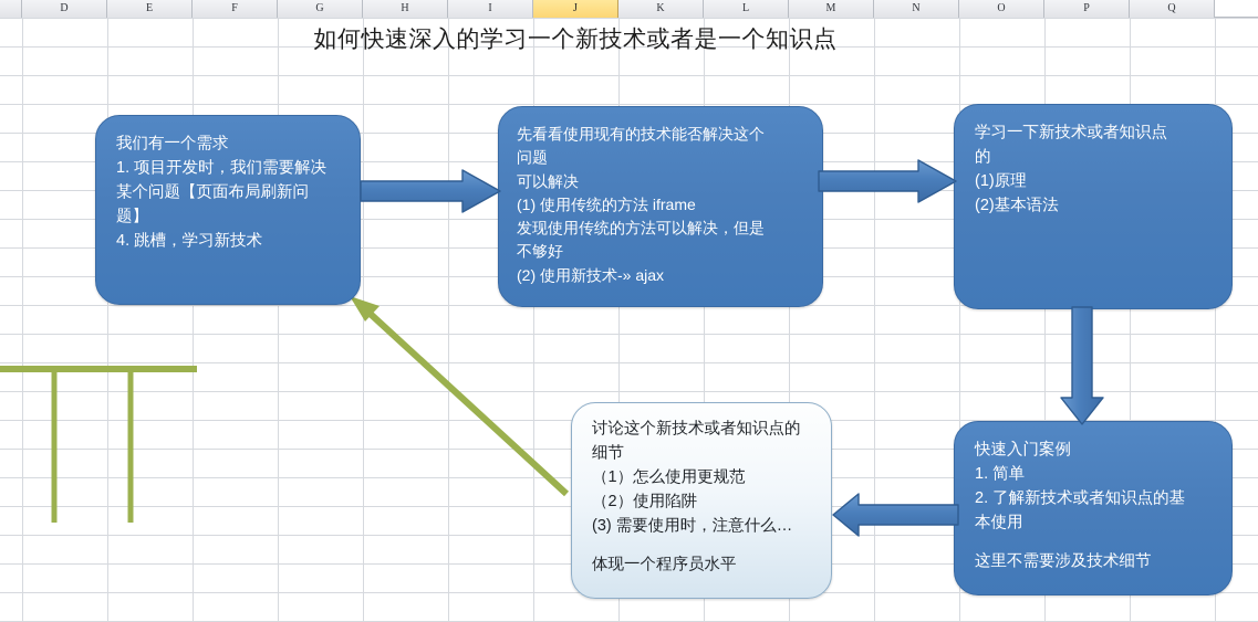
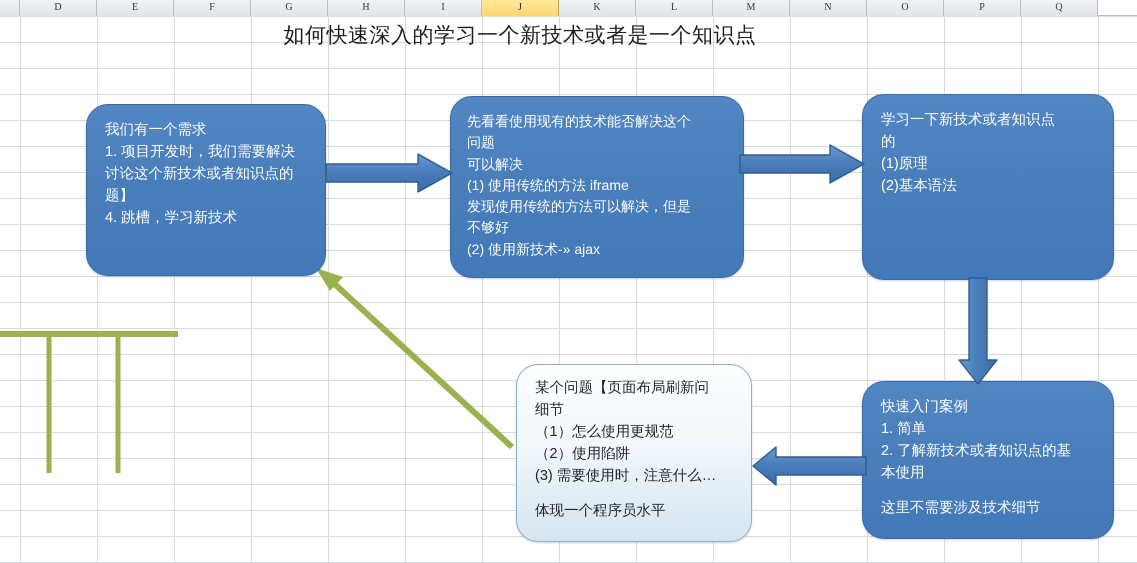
  D
  E
  F
  G
  H
  I
  J
  K
  L
  M
  N
  O
  P
  Q
  如何快速深入的学习一个新技术或者是一个知识点
  我们有一个需求
  1. 项目开发时，我们需要解决
- 某个问题【页面布局刷新问
+ 讨论这个新技术或者知识点的
  题】
  4. 跳槽，学习新技术
  先看看使用现有的技术能否解决这个
  问题
  可以解决
  (1) 使用传统的方法 iframe
  发现使用传统的方法可以解决，但是
  不够好
  (2) 使用新技术-» ajax
  学习一下新技术或者知识点
  的
  (1)原理
  (2)基本语法
  快速入门案例
  1. 简单
  2. 了解新技术或者知识点的基
  本使用
  这里不需要涉及技术细节
- 讨论这个新技术或者知识点的
+ 某个问题【页面布局刷新问
  细节
  （1）怎么使用更规范
  （2）使用陷阱
  (3) 需要使用时，注意什么…
  体现一个程序员水平
